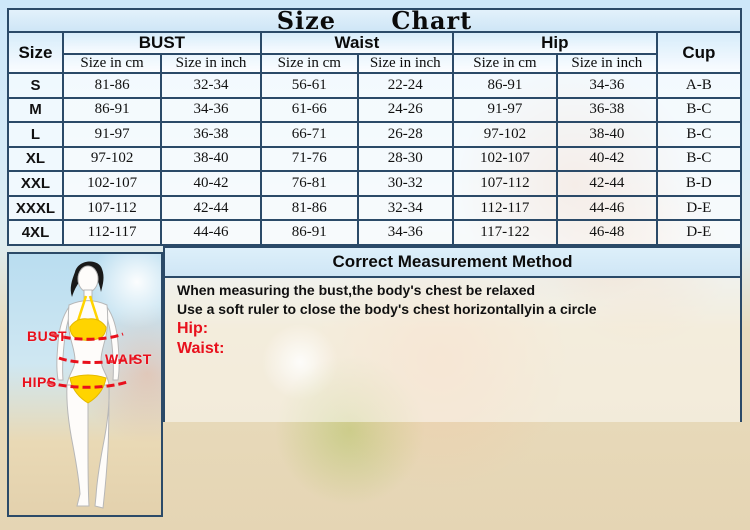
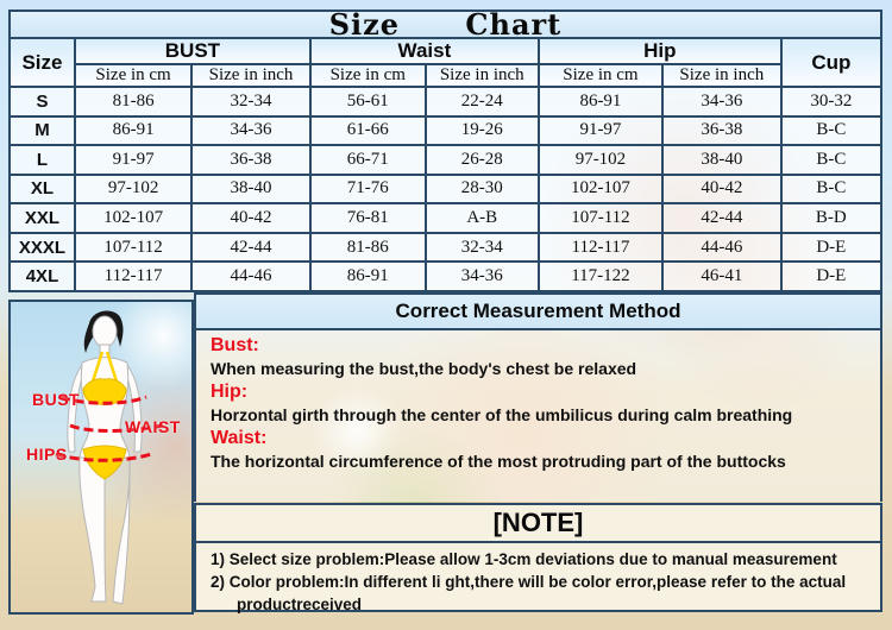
  Size Chart
  Size	BUST	Waist	Hip	Cup
  Size in cm	Size in inch	Size in cm	Size in inch	Size in cm	Size in inch
- S	81-86	32-34	56-61	22-24	86-91	34-36	A-B
+ S	81-86	32-34	56-61	22-24	86-91	34-36	30-32
- M	86-91	34-36	61-66	24-26	91-97	36-38	B-C
+ M	86-91	34-36	61-66	19-26	91-97	36-38	B-C
  L	91-97	36-38	66-71	26-28	97-102	38-40	B-C
  XL	97-102	38-40	71-76	28-30	102-107	40-42	B-C
- XXL	102-107	40-42	76-81	30-32	107-112	42-44	B-D
+ XXL	102-107	40-42	76-81	A-B	107-112	42-44	B-D
  XXXL	107-112	42-44	81-86	32-34	112-117	44-46	D-E
- 4XL	112-117	44-46	86-91	34-36	117-122	46-48	D-E
+ 4XL	112-117	44-46	86-91	34-36	117-122	46-41	D-E
  BUST
  WAIST
  HIPS
  Correct Measurement Method
+ Bust:
  When measuring the bust,the body's chest be relaxed
- Use a soft ruler to close the body's chest horizontallyin a circle
  Hip:
+ Horzontal girth through the center of the umbilicus during calm breathing
  Waist:
+ The horizontal circumference of the most protruding part of the buttocks
+ [NOTE]
+ 1) Select size problem:Please allow 1-3cm deviations due to manual measurement
+ 2) Color problem:In different li ght,there will be color error,please refer to the actual productreceived
